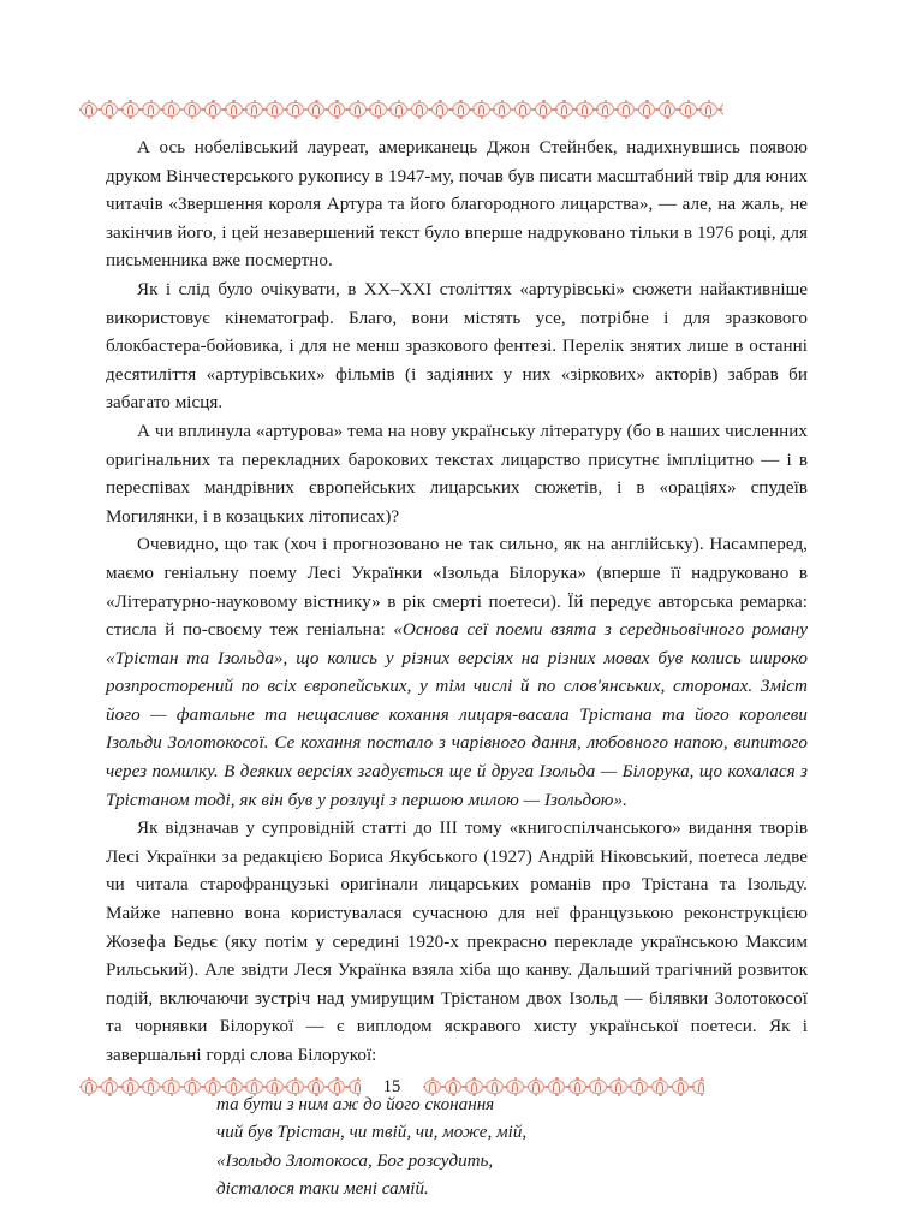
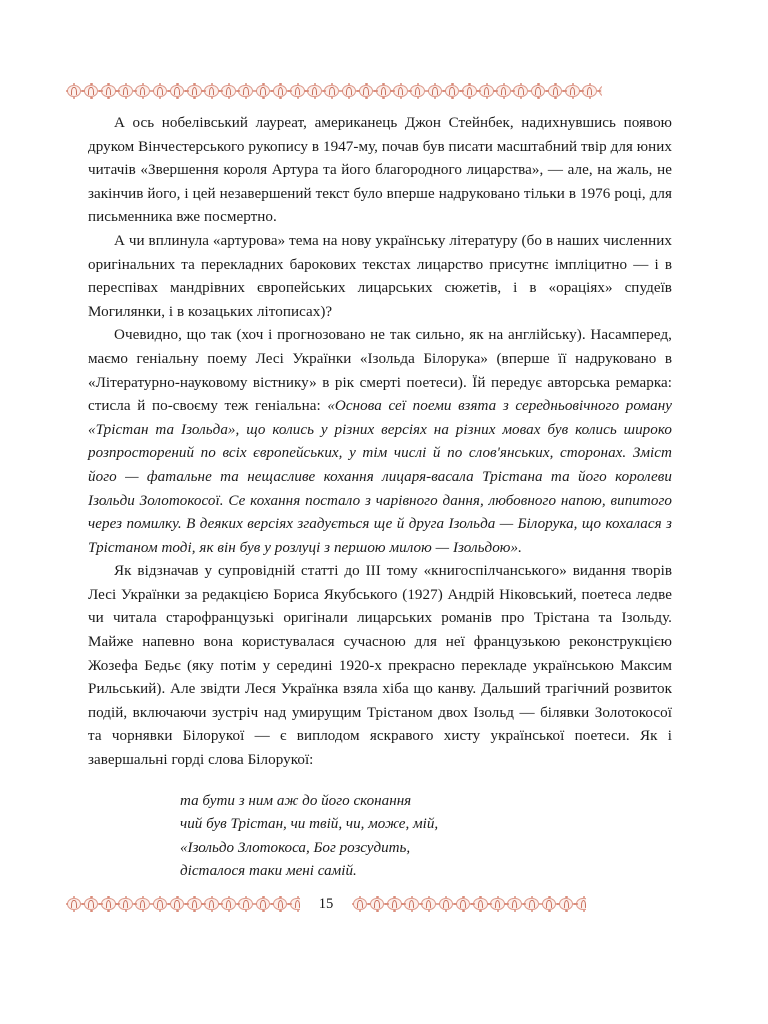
  А ось нобелівський лауреат, американець Джон Стейнбек, надихнувшись появою друком Вінчестерського рукопису в 1947-му, почав був писати масштабний твір для юних читачів «Звершення короля Артура та його благородного лицарства», — але, на жаль, не закінчив його, і цей незавершений текст було вперше надруковано тільки в 1976 році, для письменника вже посмертно.
- Як і слід було очікувати, в ХХ–ХХІ століттях «артурівські» сюжети найактивніше використовує кінематограф. Благо, вони містять усе, потрібне і для зразкового блокбастера-бойовика, і для не менш зразкового фентезі. Перелік знятих лише в останні десятиліття «артурівських» фільмів (і задіяних у них «зіркових» акторів) забрав би забагато місця.
  А чи вплинула «артурова» тема на нову українську літературу (бо в наших численних оригінальних та перекладних барокових текстах лицарство присутнє імпліцитно — і в переспівах мандрівних європейських лицарських сюжетів, і в «ораціях» спудеїв Могилянки, і в козацьких літописах)?
  Очевидно, що так (хоч і прогнозовано не так сильно, як на англійську). Насамперед, маємо геніальну поему Лесі Українки «Ізольда Білорука» (вперше її надруковано в «Літературно-науковому вістнику» в рік смерті поетеси). Їй передує авторська ремарка: стисла й по-своєму теж геніальна: «Основа сеї поеми взята з середньовічного роману «Трістан та Ізольда», що колись у різних версіях на різних мовах був колись широко розпросторений по всіх європейських, у тім числі й по слов'янських, сторонах. Зміст його — фатальне та нещасливе кохання лицаря-васала Трістана та його королеви Ізольди Золотокосої. Се кохання постало з чарівного дання, любовного напою, випитого через помилку. В деяких версіях згадується ще й друга Ізольда — Білорука, що кохалася з Трістаном тоді, як він був у розлуці з першою милою — Ізольдою».
  Як відзначав у супровідній статті до III тому «книгоспілчанського» видання творів Лесі Українки за редакцією Бориса Якубського (1927) Андрій Ніковський, поетеса ледве чи читала старофранцузькі оригінали лицарських романів про Трістана та Ізольду. Майже напевно вона користувалася сучасною для неї французькою реконструкцією Жозефа Бедьє (яку потім у середині 1920-х прекрасно перекладе українською Максим Рильський). Але звідти Леся Українка взяла хіба що канву. Дальший трагічний розвиток подій, включаючи зустріч над умирущим Трістаном двох Ізольд — білявки Золотокосої та чорнявки Білорукої — є виплодом яскравого хисту української поетеси. Як і завершальні горді слова Білорукої:
  та бути з ним аж до його сконання
  чий був Трістан, чи твій, чи, може, мій,
  «Ізольдо Злотокоса, Бог розсудить,
  дісталося таки мені самій.
  15
